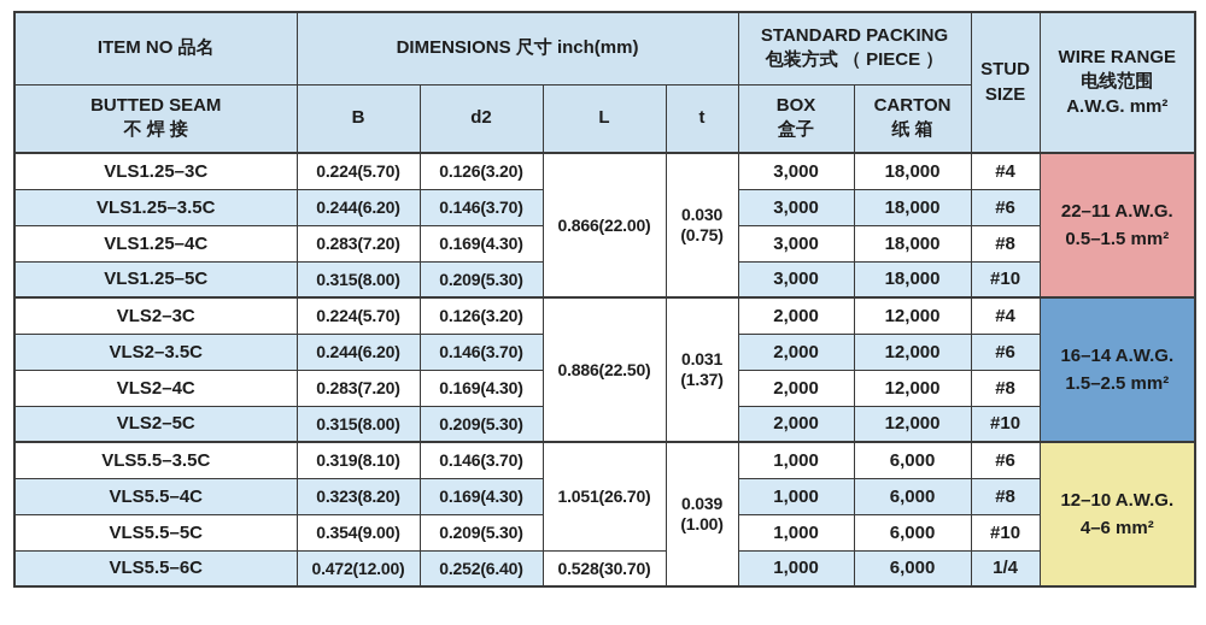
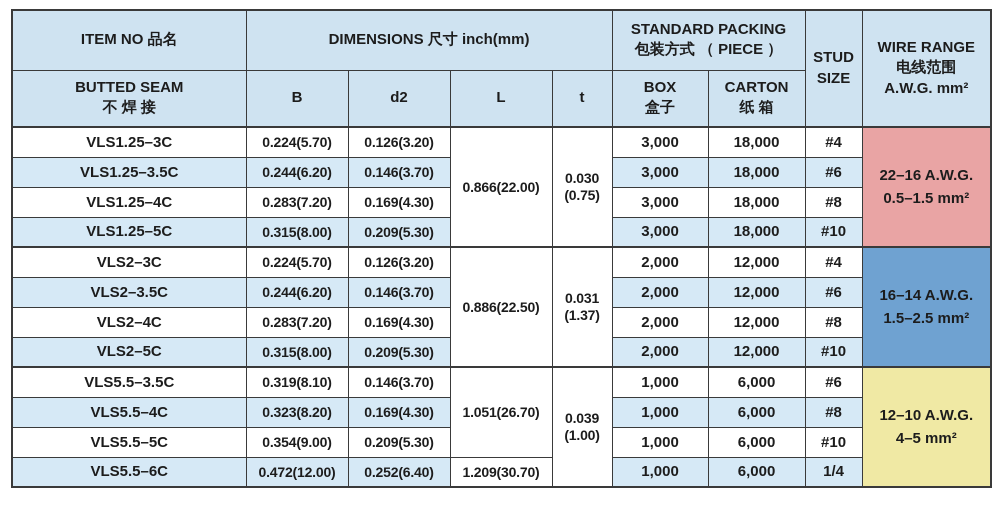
  ITEM NO 品名	DIMENSIONS 尺寸 inch(mm)	STANDARD PACKING 包装方式 （ PIECE ）	STUD SIZE	WIRE RANGE 电线范围 A.W.G. mm²
  BUTTED SEAM 不 焊 接	B	d2	L	t	BOX 盒子	CARTON 纸 箱
- VLS1.25–3C	0.224(5.70)	0.126(3.20)	0.866(22.00)	0.030 (0.75)	3,000	18,000	#4	22–11 A.W.G. 0.5–1.5 mm²
+ VLS1.25–3C	0.224(5.70)	0.126(3.20)	0.866(22.00)	0.030 (0.75)	3,000	18,000	#4	22–16 A.W.G. 0.5–1.5 mm²
  VLS1.25–3.5C	0.244(6.20)	0.146(3.70)	3,000	18,000	#6
  VLS1.25–4C	0.283(7.20)	0.169(4.30)	3,000	18,000	#8
  VLS1.25–5C	0.315(8.00)	0.209(5.30)	3,000	18,000	#10
  VLS2–3C	0.224(5.70)	0.126(3.20)	0.886(22.50)	0.031 (1.37)	2,000	12,000	#4	16–14 A.W.G. 1.5–2.5 mm²
  VLS2–3.5C	0.244(6.20)	0.146(3.70)	2,000	12,000	#6
  VLS2–4C	0.283(7.20)	0.169(4.30)	2,000	12,000	#8
  VLS2–5C	0.315(8.00)	0.209(5.30)	2,000	12,000	#10
- VLS5.5–3.5C	0.319(8.10)	0.146(3.70)	1.051(26.70)	0.039 (1.00)	1,000	6,000	#6	12–10 A.W.G. 4–6 mm²
+ VLS5.5–3.5C	0.319(8.10)	0.146(3.70)	1.051(26.70)	0.039 (1.00)	1,000	6,000	#6	12–10 A.W.G. 4–5 mm²
  VLS5.5–4C	0.323(8.20)	0.169(4.30)	1,000	6,000	#8
  VLS5.5–5C	0.354(9.00)	0.209(5.30)	1,000	6,000	#10
- VLS5.5–6C	0.472(12.00)	0.252(6.40)	0.528(30.70)	1,000	6,000	1/4
+ VLS5.5–6C	0.472(12.00)	0.252(6.40)	1.209(30.70)	1,000	6,000	1/4
